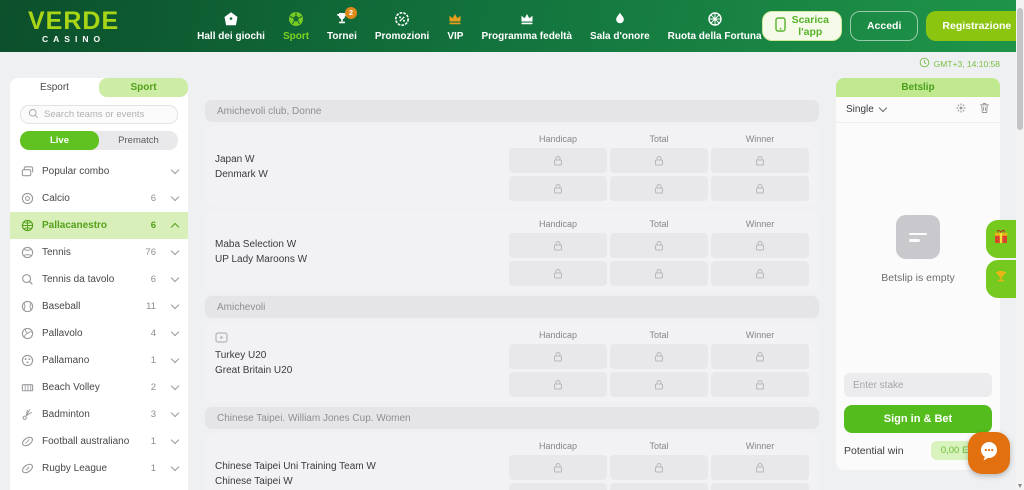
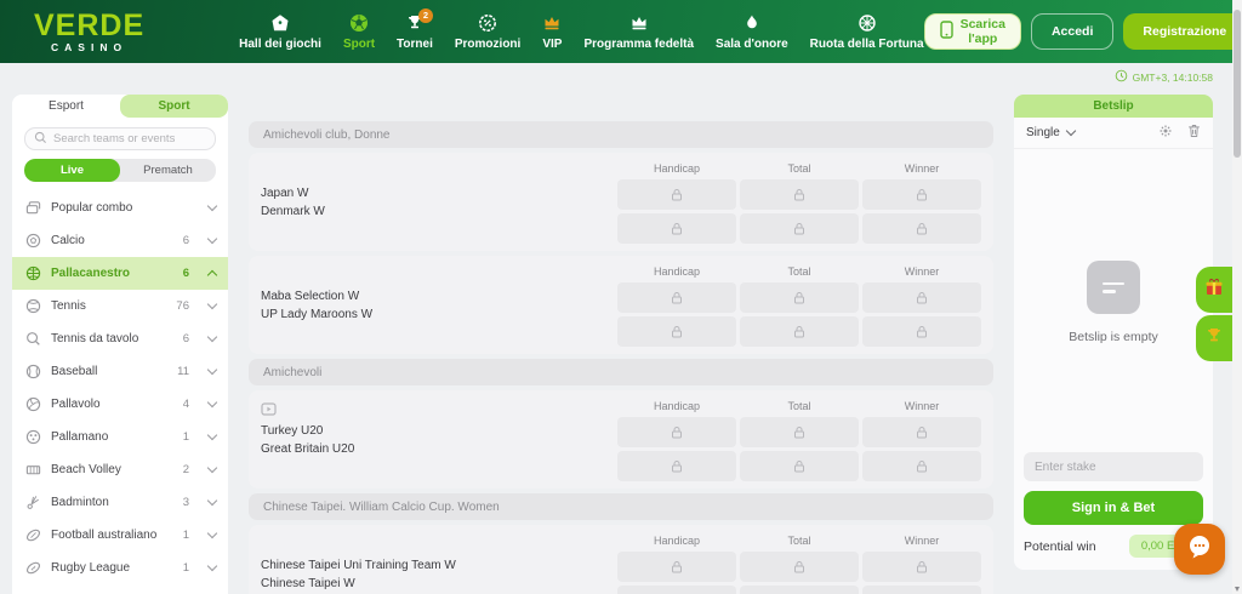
  VERDE
  CASINO
  Hall dei giochi
  Sport
  2
  Tornei
  Promozioni
  VIP
  Programma fedeltà
  Sala d'onore
  Ruota della Fortuna
  Scarica l'app
  Accedi
  Registrazione
  GMT+3, 14:10:58
  Esport
  Sport
  Search teams or events
  Live
  Prematch
  Popular combo
  Calcio
  6
  Pallacanestro
  6
  Tennis
  76
  Tennis da tavolo
  6
  Baseball
  11
  Pallavolo
  4
  Pallamano
  1
  Beach Volley
  2
  Badminton
  3
  Football australiano
  1
  Rugby League
  1
  Amichevoli club, Donne
  Japan W
  Denmark W
  Handicap
  Total
  Winner
  Maba Selection W
  UP Lady Maroons W
  Handicap
  Total
  Winner
  Amichevoli
  Turkey U20
  Great Britain U20
  Handicap
  Total
  Winner
- Chinese Taipei. William Jones Cup. Women
+ Chinese Taipei. William Calcio Cup. Women
  Chinese Taipei Uni Training Team W
  Chinese Taipei W
  Handicap
  Total
  Winner
  Betslip
  Single
  Betslip is empty
  Enter stake
  Sign in & Bet
  Potential win
  0,00 E
